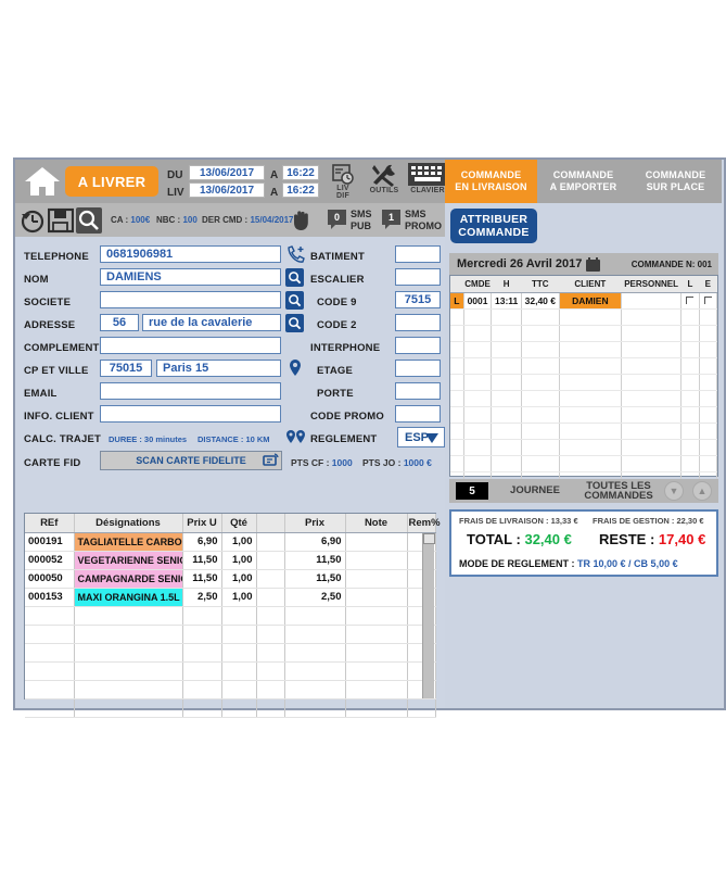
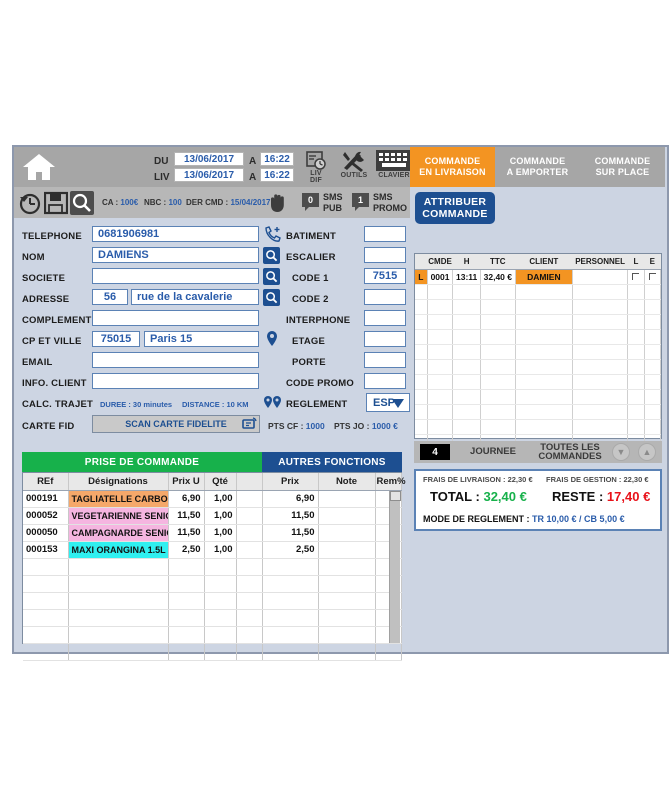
- A LIVRER
  DU
  13/06/2017
  A
  16:22
  LIV
  13/06/2017
  A
  16:22
  CA : 100€
  NBC : 100
  DER CMD : 15/04/2017
  0
  SMS
  PUB
  1
  SMS
  PROMO
  TELEPHONE
  0681906981
  NOM
  DAMIENS
  SOCIETE
  ADRESSE
  56
  rue de la cavalerie
  COMPLEMENT
  CP ET VILLE
  75015
  Paris 15
  EMAIL
  INFO. CLIENT
  CALC. TRAJET
  DUREE : 30 minutes
  DISTANCE : 10 KM
  CARTE FID
  SCAN CARTE FIDELITE
  PTS CF : 1000
  PTS JO : 1000 €
  BATIMENT
  ESCALIER
- CODE 9
+ CODE 1
  7515
  CODE 2
  INTERPHONE
  ETAGE
  PORTE
  CODE PROMO
  REGLEMENT
  ESP
+ PRISE DE COMMANDE
+ AUTRES FONCTIONS
  REf	Désignations	Prix U	Qté		Prix	Note	Rem%
  000191	TAGLIATELLE CARBO	6,90	1,00		6,90
  000052	VEGETARIENNE SENI	11,50	1,00		11,50
  000050	CAMPAGNARDE SENI	11,50	1,00		11,50
  000153	MAXI ORANGINA 1.5L	2,50	1,00		2,50
  COMMANDE
  EN LIVRAISON
  COMMANDE
  A EMPORTER
  COMMANDE
  SUR PLACE
  ATTRIBUER
  COMMANDE
- Mercredi 26 Avril 2017
- COMMANDE N: 001
  	CMDE	H	TTC	CLIENT	PERSONNEL	L	E
  L	0001	13:11	32,40 €	DAMIEN
- 5
+ 4
  JOURNEE
  TOUTES LES
  COMMANDES
  ▼
  ▲
- FRAIS DE LIVRAISON : 13,33 €
+ FRAIS DE LIVRAISON : 22,30 €
  FRAIS DE GESTION : 22,30 €
  TOTAL : 32,40 €
  RESTE : 17,40 €
  MODE DE REGLEMENT : TR 10,00 € / CB 5,00 €
